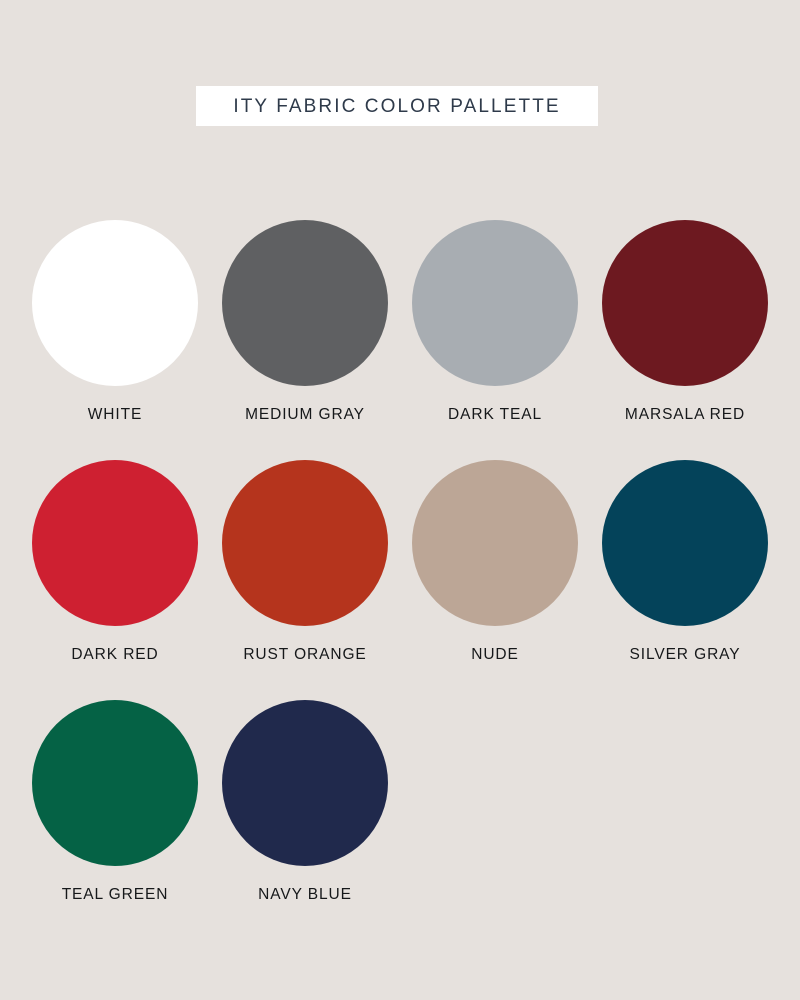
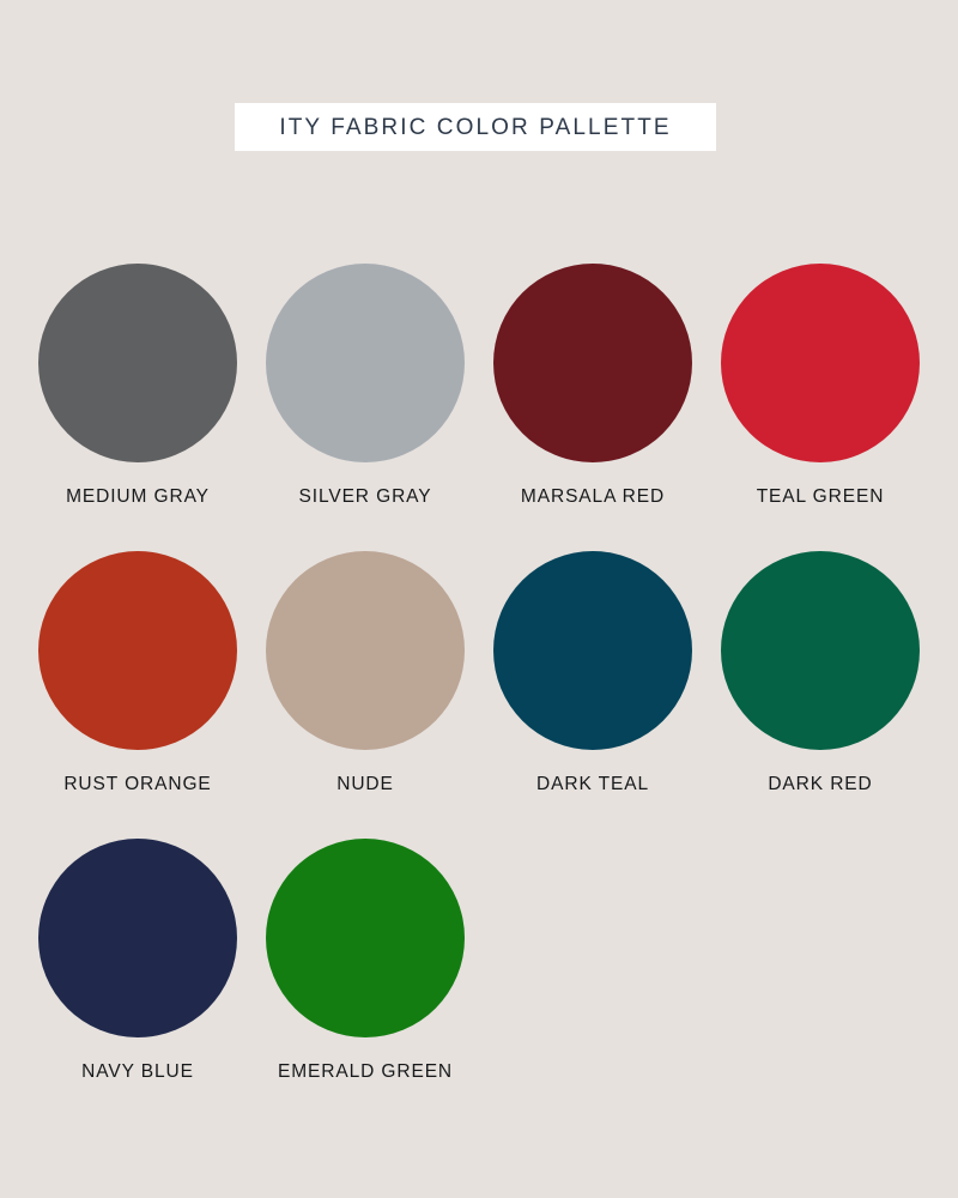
  ITY FABRIC COLOR PALLETTE
- WHITE
  MEDIUM GRAY
- DARK TEAL
+ SILVER GRAY
  MARSALA RED
- DARK RED
+ TEAL GREEN
  RUST ORANGE
  NUDE
- SILVER GRAY
+ DARK TEAL
- TEAL GREEN
+ DARK RED
  NAVY BLUE
+ EMERALD GREEN
